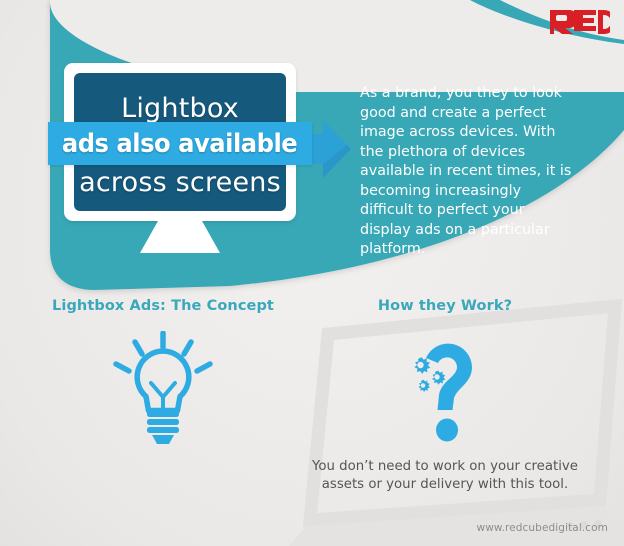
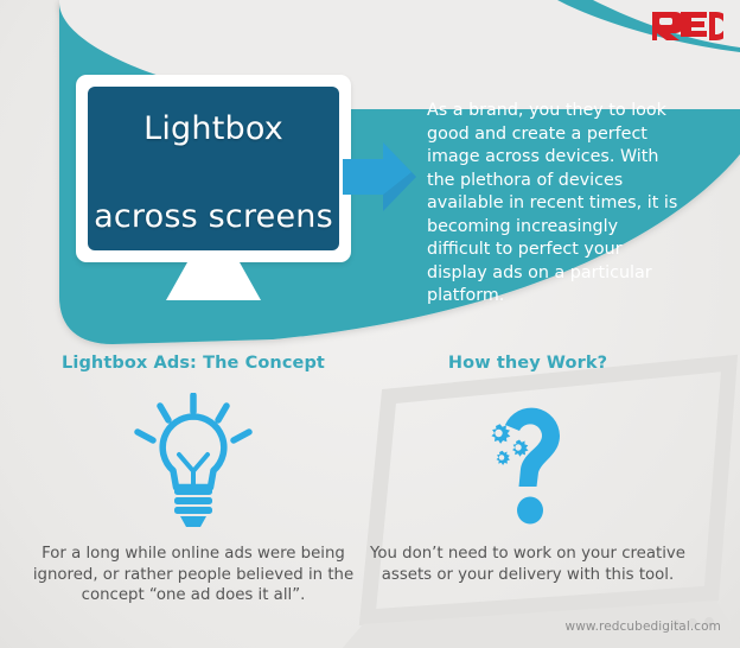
  Lightbox
  across screens
- ads also available
  As a brand, you they to look good and create a perfect image across devices. With the plethora of devices available in recent times, it is becoming increasingly difficult to perfect your display ads on a particular platform.
  Lightbox Ads: The Concept
+ For a long while online ads were being ignored, or rather people believed in the concept “one ad does it all”.
  How they Work?
  You don’t need to work on your creative assets or your delivery with this tool.
  www.redcubedigital.com
